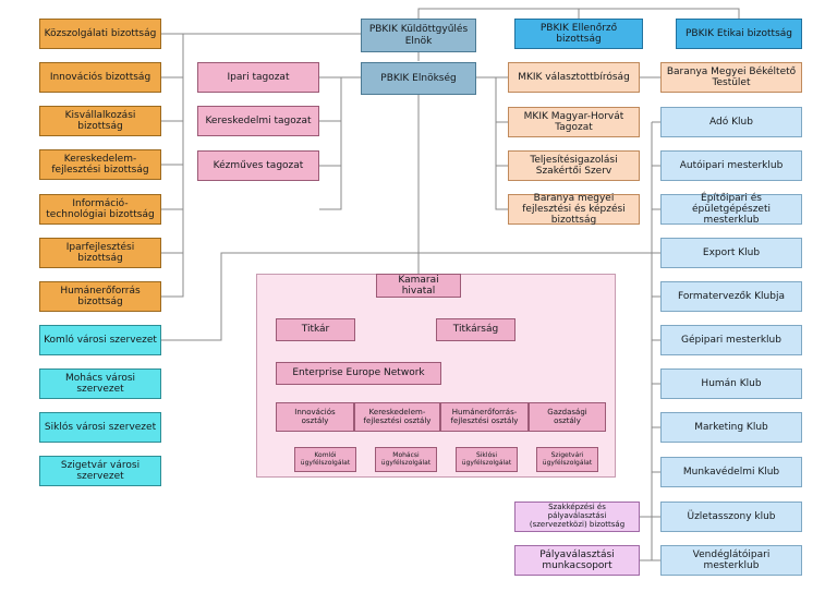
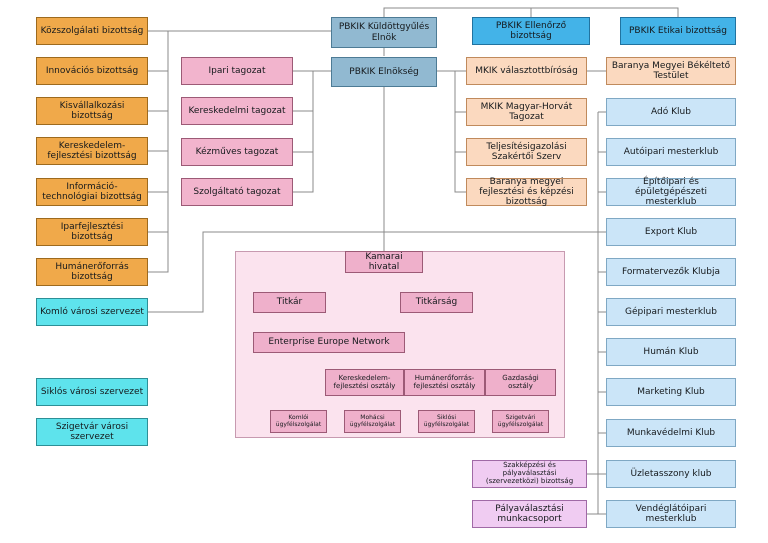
  Közszolgálati bizottság
  Innovációs bizottság
  Kisvállalkozási bizottság
  Kereskedelem-fejlesztési bizottság
  Információ-technológiai bizottság
  Iparfejlesztési bizottság
  Humánerőforrás bizottság
  Komló városi szervezet
- Mohács városi szervezet
  Siklós városi szervezet
  Szigetvár városi szervezet
  Ipari tagozat
  Kereskedelmi tagozat
  Kézműves tagozat
+ Szolgáltató tagozat
  PBKIK Küldöttgyűlés Elnök
  PBKIK Elnökség
  PBKIK Ellenőrző bizottság
  PBKIK Etikai bizottság
  MKIK választottbíróság
  MKIK Magyar-Horvát Tagozat
  Teljesítésigazolási Szakértői Szerv
  Baranya megyei fejlesztési és képzési bizottság
  Baranya Megyei Békéltető Testület
  Adó Klub
  Autóipari mesterklub
  Építőipari és épületgépészeti mesterklub
  Export Klub
  Formatervezők Klubja
  Gépipari mesterklub
  Humán Klub
  Marketing Klub
  Munkavédelmi Klub
  Üzletasszony klub
  Vendéglátóipari mesterklub
  Szakképzési és pályaválasztási (szervezetközi) bizottság
  Pályaválasztási munkacsoport
  Kamarai hivatal
  Titkár
  Titkárság
  Enterprise Europe Network
- Innovációs osztály
  Kereskedelem-fejlesztési osztály
  Humánerőforrás-fejlesztési osztály
  Gazdasági osztály
